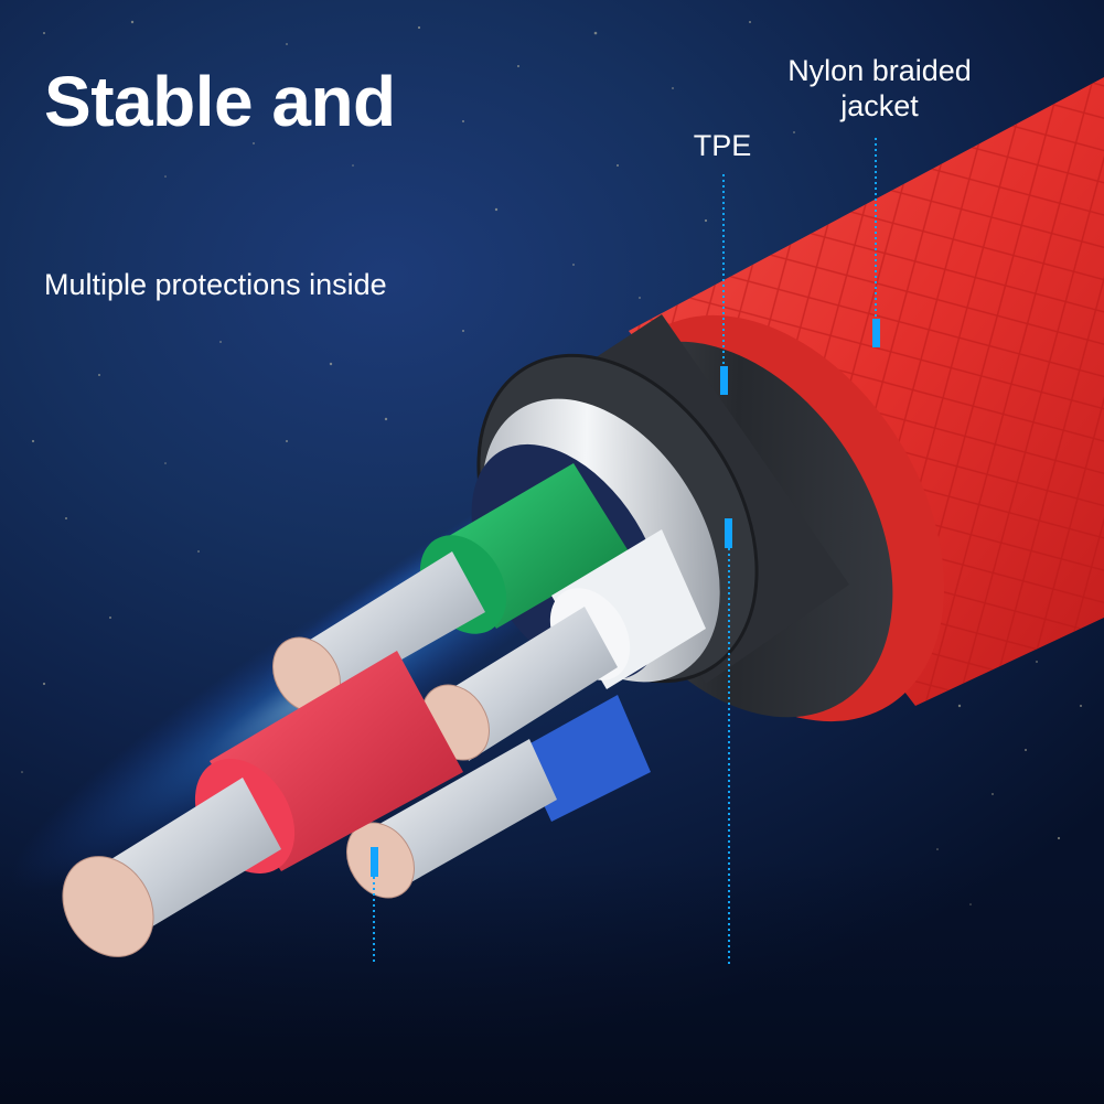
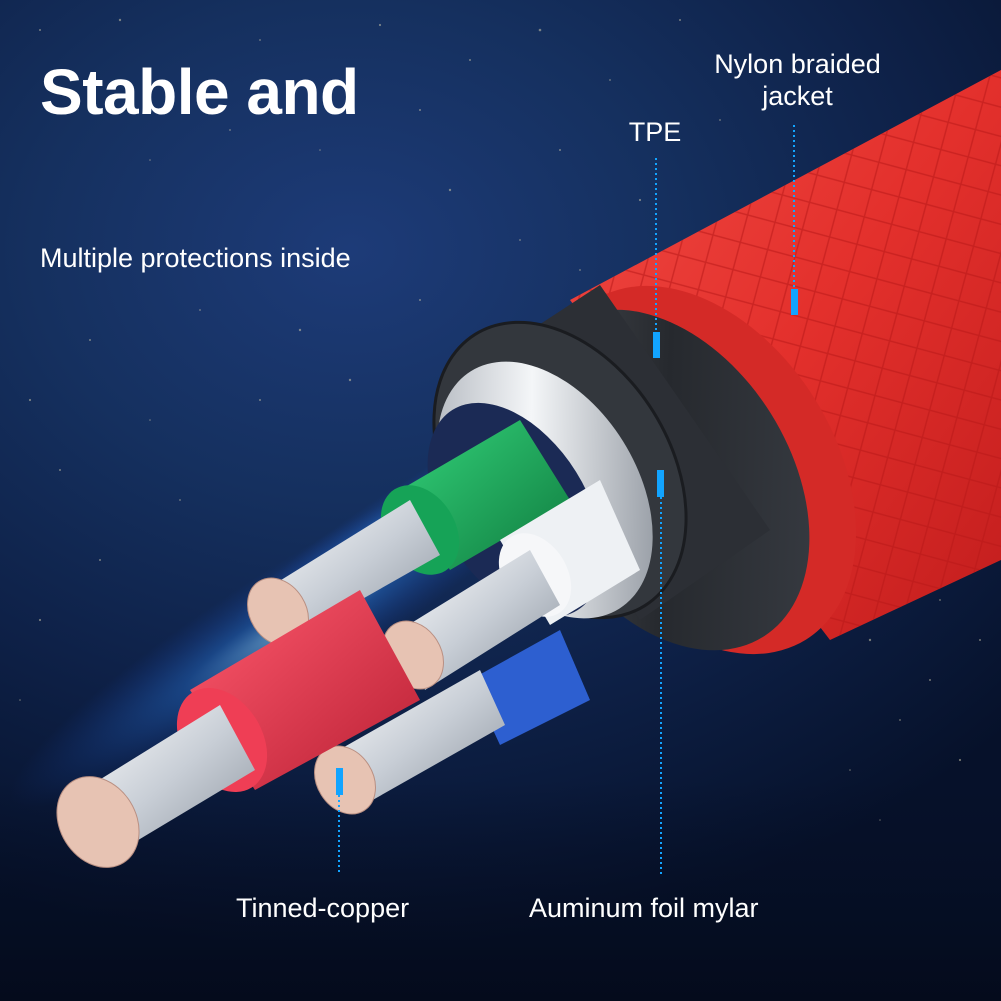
  Stable and
  Multiple protections inside
  Nylon braided
  jacket
  TPE
+ Tinned-copper
+ Auminum foil mylar
